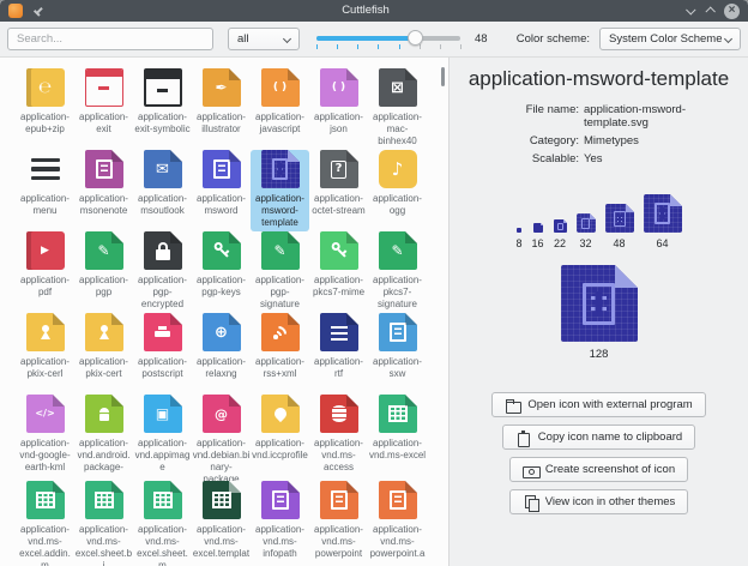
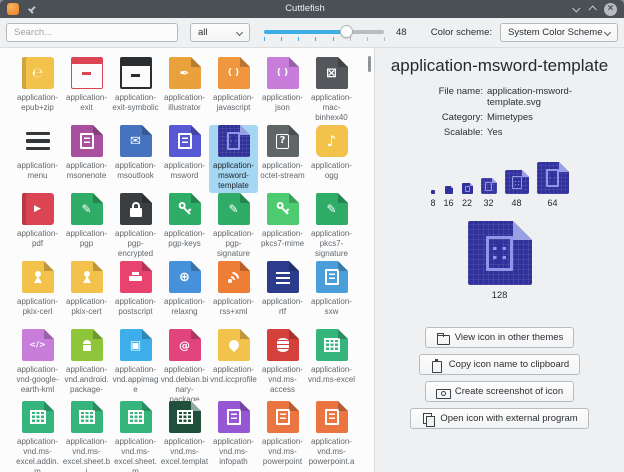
  Cuttlefish
  ×
  Search...
  all
  48
  Color scheme:
  System Color Scheme
  ℮
  application-epub+zip
  application-exit
  application-exit-symbolic
  ✒
  application-illustrator
  ( )
  application-javascript
  ( )
  application-json
  ⊠
  application-mac-binhex40
  application-menu
  application-msonenote
  ✉
  application-msoutlook
  application-msword
  application-msword-template
  ?
  application-octet-stream
  ♪
  application-ogg
  ▶
  application-pdf
  ✎
  application-pgp
  application-pgp-encrypted
  application-pgp-keys
  ✎
  application-pgp-signature
  application-pkcs7-mime
  ✎
  application-pkcs7-signature
  application-pkix-cerl
  application-pkix-cert
  application-postscript
  ⊕
  application-relaxng
  application-rss+xml
  application-rtf
  application-sxw
  </>
  application-vnd-google-earth-kml
  application-vnd.android.package-
  ▣
  application-vnd.appimage
  @
  application-vnd.debian.binary-package
  application-vnd.iccprofile
  application-vnd.ms-access
  application-vnd.ms-excel
  application-vnd.ms-excel.addin.m
  application-vnd.ms-excel.sheet.bi
  application-vnd.ms-excel.sheet.m
  application-vnd.ms-excel.templat
  application-vnd.ms-infopath
  application-vnd.ms-powerpoint
  application-vnd.ms-powerpoint.a
  application-msword-template
  File name:
  application-msword-template.svg
  Category:
  Mimetypes
  Scalable:
  Yes
  8
  16
  22
  32
  48
  64
  128
- Open icon with external program
+ View icon in other themes
  Copy icon name to clipboard
  Create screenshot of icon
- View icon in other themes
+ Open icon with external program
